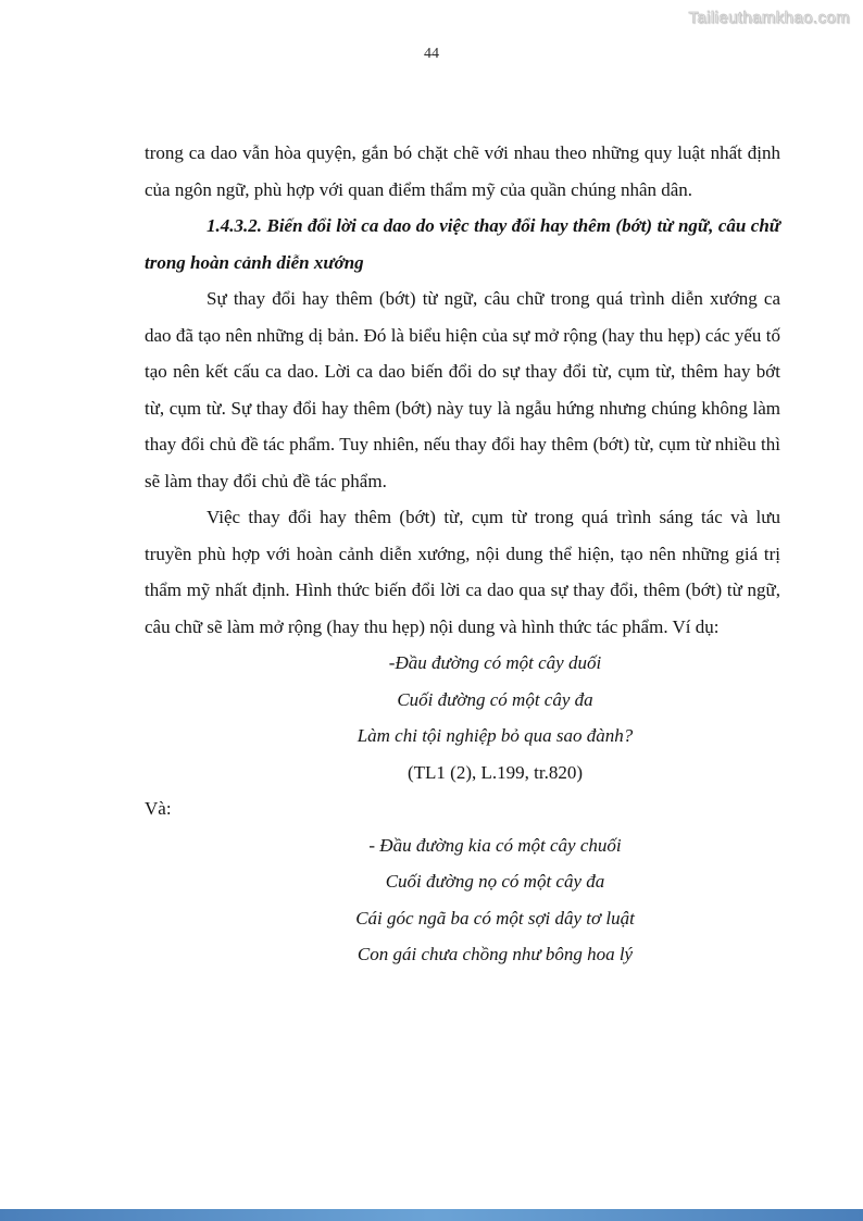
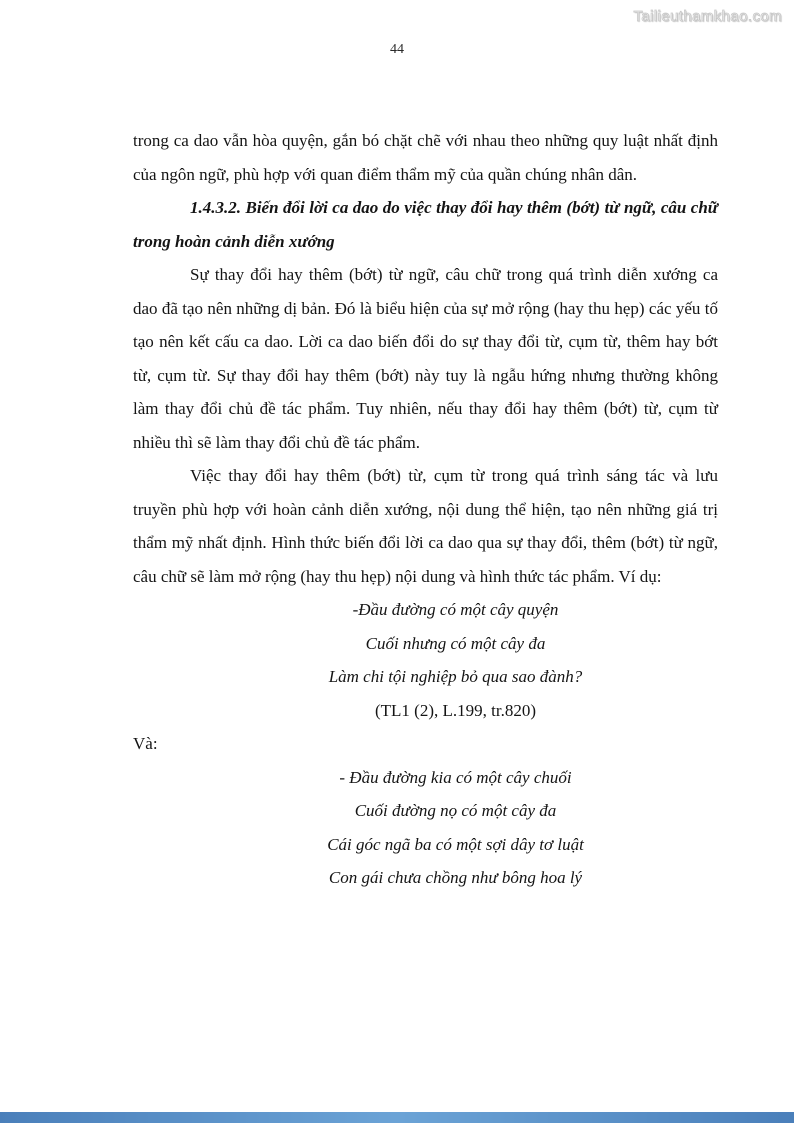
  Tailieuthamkhao.com
  44
  trong ca dao vẫn hòa quyện, gắn bó chặt chẽ với nhau theo những quy luật nhất định của ngôn ngữ, phù hợp với quan điểm thẩm mỹ của quần chúng nhân dân.
  1.4.3.2. Biến đổi lời ca dao do việc thay đổi hay thêm (bớt) từ ngữ, câu chữ trong hoàn cảnh diễn xướng
- Sự thay đổi hay thêm (bớt) từ ngữ, câu chữ trong quá trình diễn xướng ca dao đã tạo nên những dị bản. Đó là biểu hiện của sự mở rộng (hay thu hẹp) các yếu tố tạo nên kết cấu ca dao. Lời ca dao biến đổi do sự thay đổi từ, cụm từ, thêm hay bớt từ, cụm từ. Sự thay đổi hay thêm (bớt) này tuy là ngẫu hứng nhưng chúng không làm thay đổi chủ đề tác phẩm. Tuy nhiên, nếu thay đổi hay thêm (bớt) từ, cụm từ nhiều thì sẽ làm thay đổi chủ đề tác phẩm.
+ Sự thay đổi hay thêm (bớt) từ ngữ, câu chữ trong quá trình diễn xướng ca dao đã tạo nên những dị bản. Đó là biểu hiện của sự mở rộng (hay thu hẹp) các yếu tố tạo nên kết cấu ca dao. Lời ca dao biến đổi do sự thay đổi từ, cụm từ, thêm hay bớt từ, cụm từ. Sự thay đổi hay thêm (bớt) này tuy là ngẫu hứng nhưng thường không làm thay đổi chủ đề tác phẩm. Tuy nhiên, nếu thay đổi hay thêm (bớt) từ, cụm từ nhiều thì sẽ làm thay đổi chủ đề tác phẩm.
  Việc thay đổi hay thêm (bớt) từ, cụm từ trong quá trình sáng tác và lưu truyền phù hợp với hoàn cảnh diễn xướng, nội dung thể hiện, tạo nên những giá trị thẩm mỹ nhất định. Hình thức biến đổi lời ca dao qua sự thay đổi, thêm (bớt) từ ngữ, câu chữ sẽ làm mở rộng (hay thu hẹp) nội dung và hình thức tác phẩm. Ví dụ:
- -Đầu đường có một cây duối
+ -Đầu đường có một cây quyện
- Cuối đường có một cây đa
+ Cuối nhưng có một cây đa
  Làm chi tội nghiệp bỏ qua sao đành?
  (TL1 (2), L.199, tr.820)
  Và:
  - Đầu đường kia có một cây chuối
  Cuối đường nọ có một cây đa
  Cái góc ngã ba có một sợi dây tơ luật
  Con gái chưa chồng như bông hoa lý
